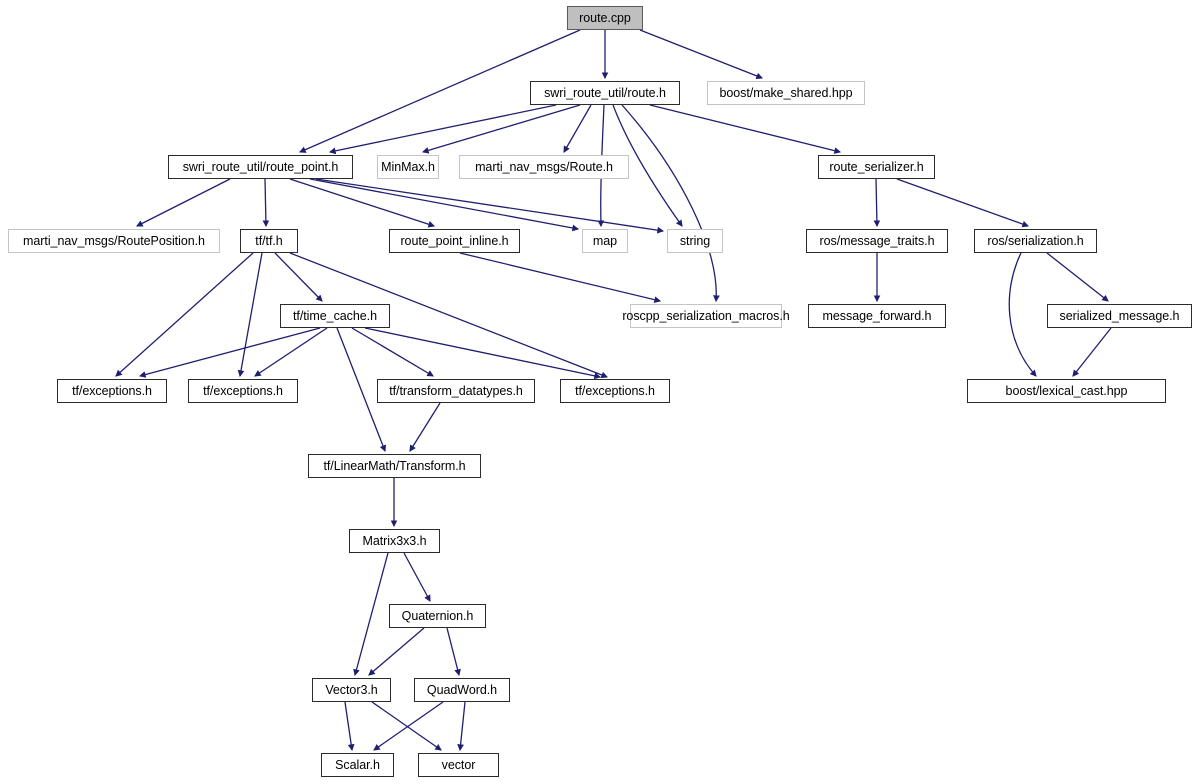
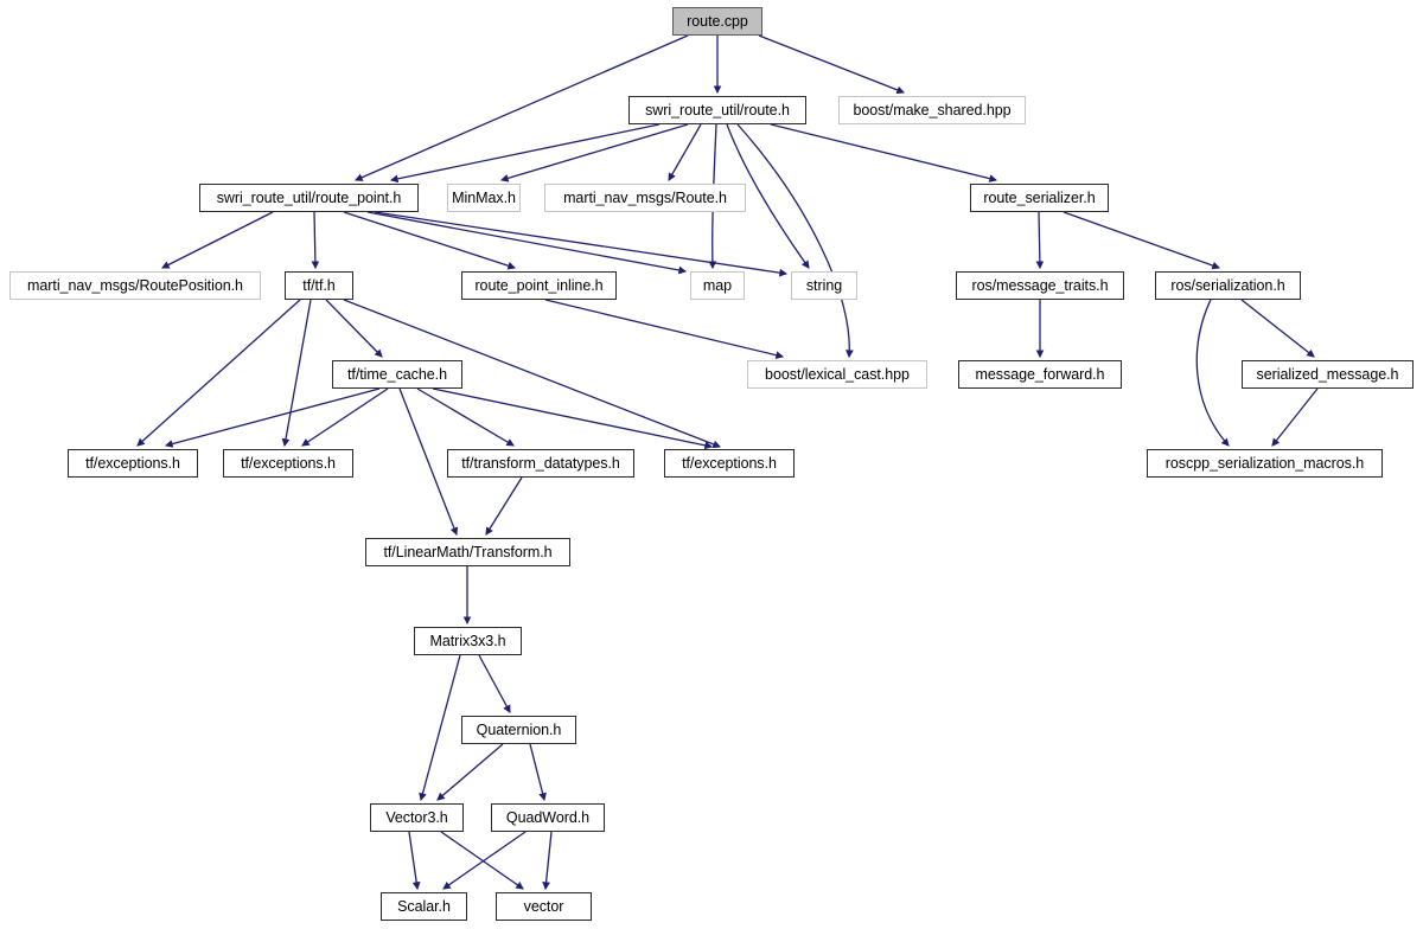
  route.cpp
  swri_route_util/route.h
  boost/make_shared.hpp
  swri_route_util/route_point.h
  MinMax.h
  marti_nav_msgs/Route.h
  route_serializer.h
  marti_nav_msgs/RoutePosition.h
  tf/tf.h
  route_point_inline.h
  map
  string
  ros/message_traits.h
  ros/serialization.h
  tf/time_cache.h
- roscpp_serialization_macros.h
+ boost/lexical_cast.hpp
  message_forward.h
  serialized_message.h
  tf/exceptions.h
  tf/exceptions.h
  tf/transform_datatypes.h
  tf/exceptions.h
- boost/lexical_cast.hpp
+ roscpp_serialization_macros.h
  tf/LinearMath/Transform.h
  Matrix3x3.h
  Quaternion.h
  Vector3.h
  QuadWord.h
  Scalar.h
  vector
